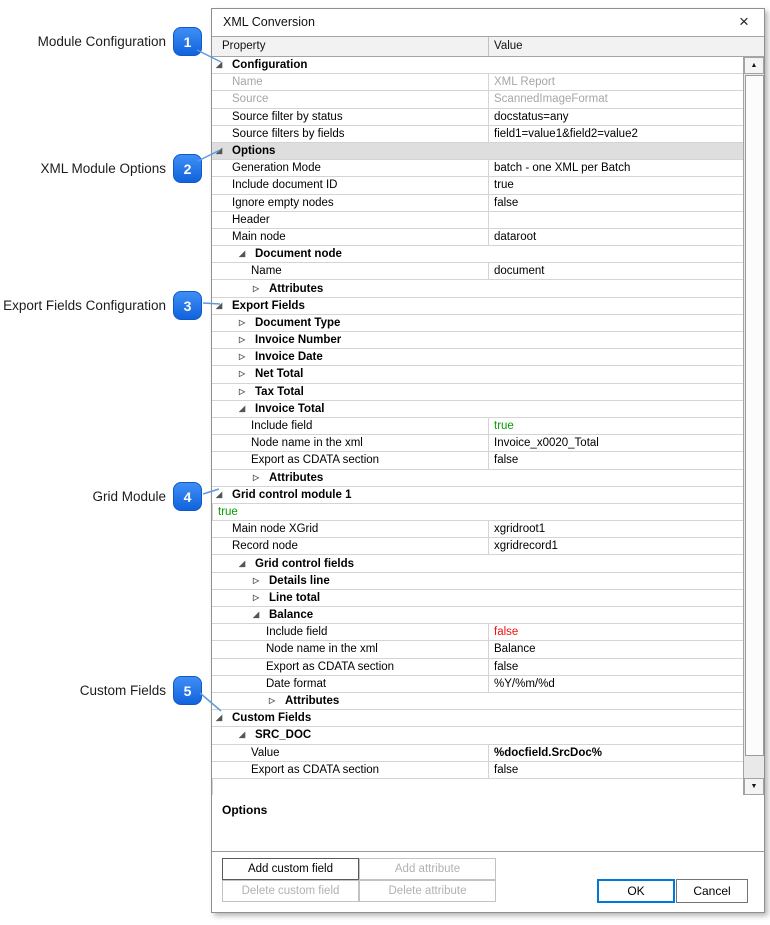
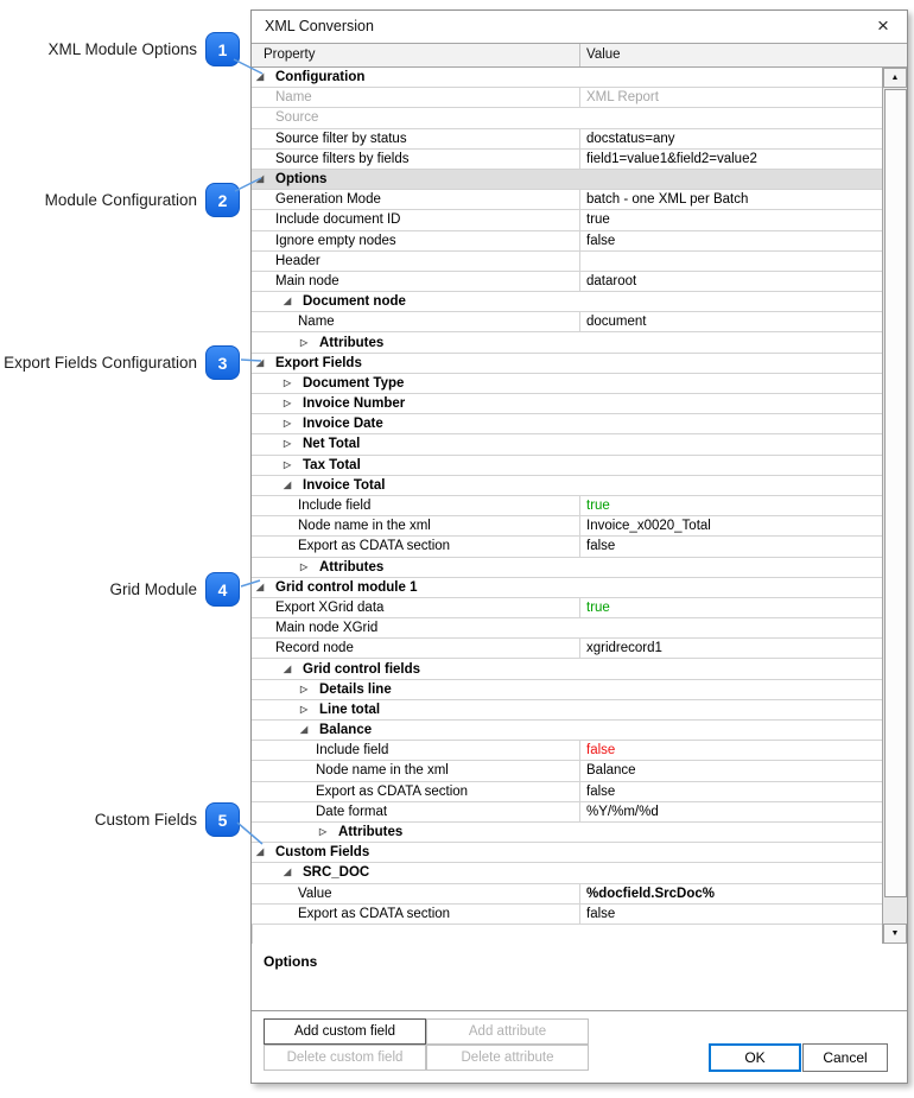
- Module Configuration
+ XML Module Options
  1
- XML Module Options
+ Module Configuration
  2
  Export Fields Configuration
  3
  Grid Module
  4
  Custom Fields
  5
  XML Conversion
  ×
  Property
  Value
  ◢
  Configuration
  Name
  XML Report
  Source
- ScannedImageFormat
  Source filter by status
  docstatus=any
  Source filters by fields
  field1=value1&field2=value2
  Options
  Generation Mode
  batch - one XML per Batch
  Include document ID
  true
  Ignore empty nodes
  false
  Header
  Main node
  dataroot
  ◢
  Document node
  Name
  document
  ▷
  Attributes
  ◢
  Export Fields
  ▷
  Document Type
  ▷
  Invoice Number
  ▷
  Invoice Date
  ▷
  Net Total
  ▷
  Tax Total
  ◢
  Invoice Total
  Include field
  true
  Node name in the xml
  Invoice_x0020_Total
  Export as CDATA section
  false
  ▷
  Attributes
  ◢
  Grid control module 1
+ Export XGrid data
  true
  Main node XGrid
- xgridroot1
  Record node
  xgridrecord1
  ◢
  Grid control fields
  ▷
  Details line
  ▷
  Line total
  ◢
  Balance
  Include field
  false
  Node name in the xml
  Balance
  Export as CDATA section
  false
  Date format
  %Y/%m/%d
  ▷
  Attributes
  ◢
  Custom Fields
  ◢
  SRC_DOC
  Value
  %docfield.SrcDoc%
  Export as CDATA section
  false
  Options
  Add custom field
  Add attribute
  Delete custom field
  Delete attribute
  OK
  Cancel
